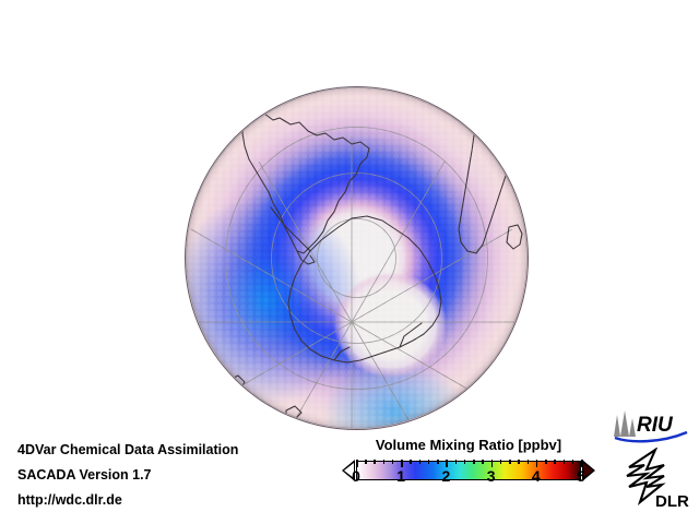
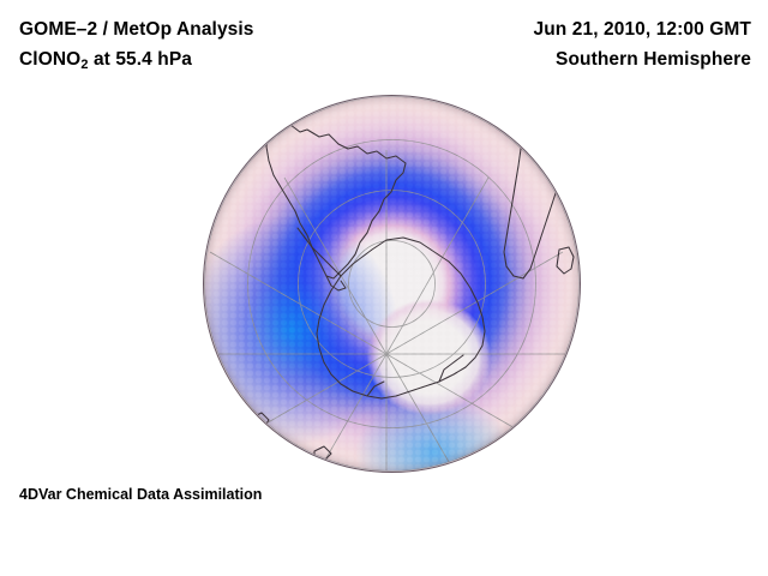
+ GOME–2 / MetOp Analysis
+ ClONO2 at 55.4 hPa
+ Jun 21, 2010, 12:00 GMT
+ Southern Hemisphere
  4DVar Chemical Data Assimilation
- SACADA Version 1.7
- http://wdc.dlr.de
- Volume Mixing Ratio [ppbv]
- 0
- 1
- 2
- 3
- 4
- 5
- RIU
- DLR
